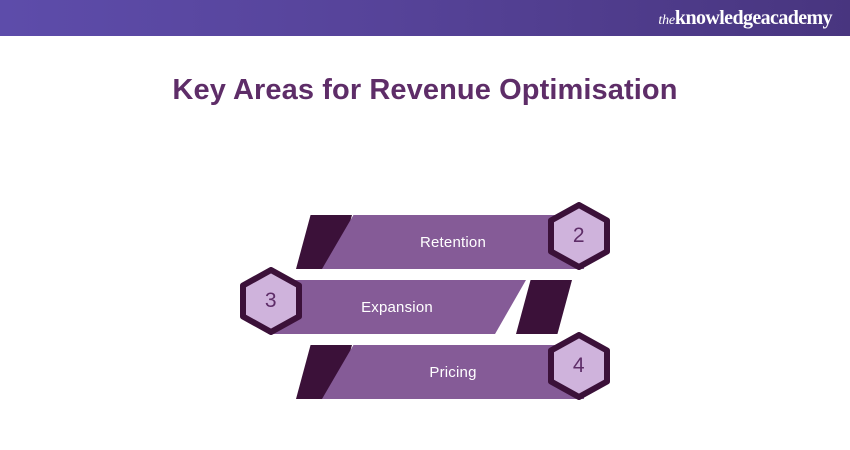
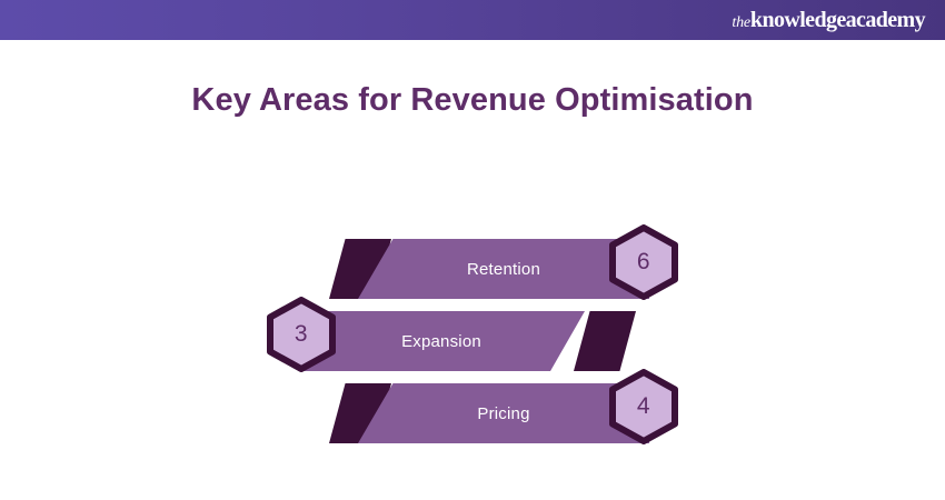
  the
  knowledge
  academy
  Key Areas for Revenue Optimisation
  Retention
- 2
+ 6
  Expansion
  3
  Pricing
  4
